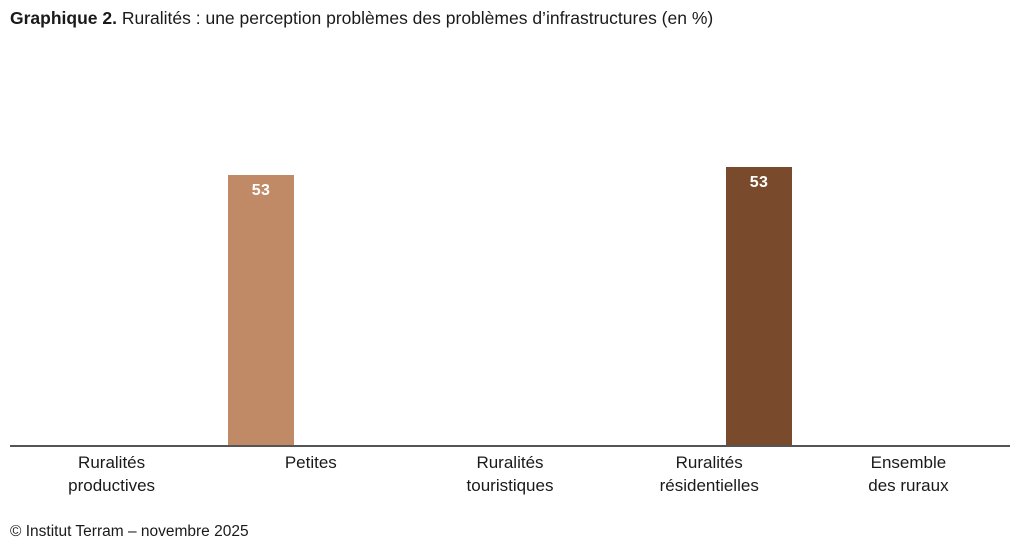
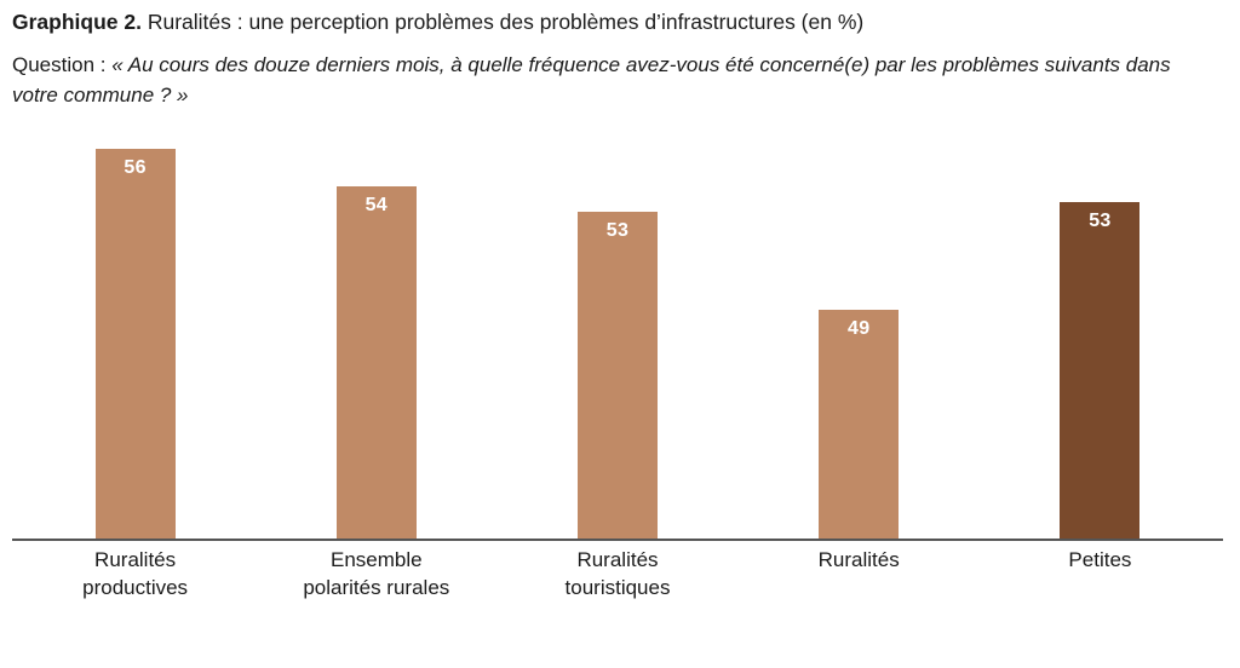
  Graphique 2. Ruralités : une perception problèmes des problèmes d’infrastructures (en %)
+ Question : « Au cours des douze derniers mois, à quelle fréquence avez-vous été concerné(e) par les problèmes suivants dans votre commune ? »
+ 56
+ 54
  53
+ 49
  53
  Ruralités
  productives
- Petites
+ Ensemble
+ polarités rurales
  Ruralités
  touristiques
  Ruralités
- résidentielles
- Ensemble
+ Petites
- des ruraux
- © Institut Terram – novembre 2025
